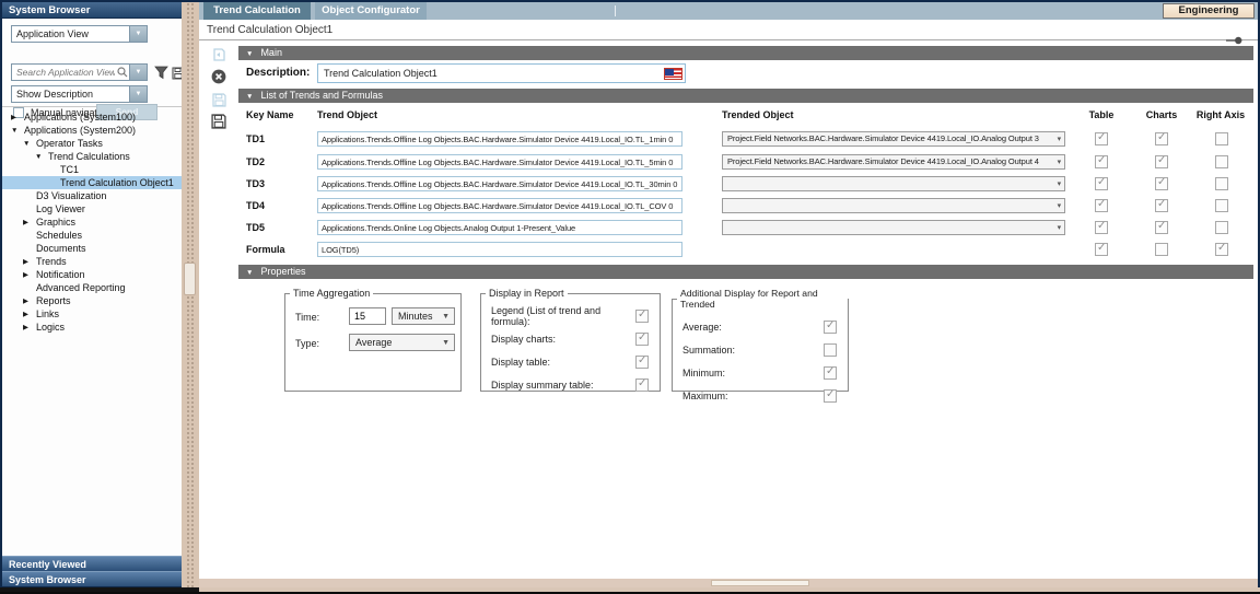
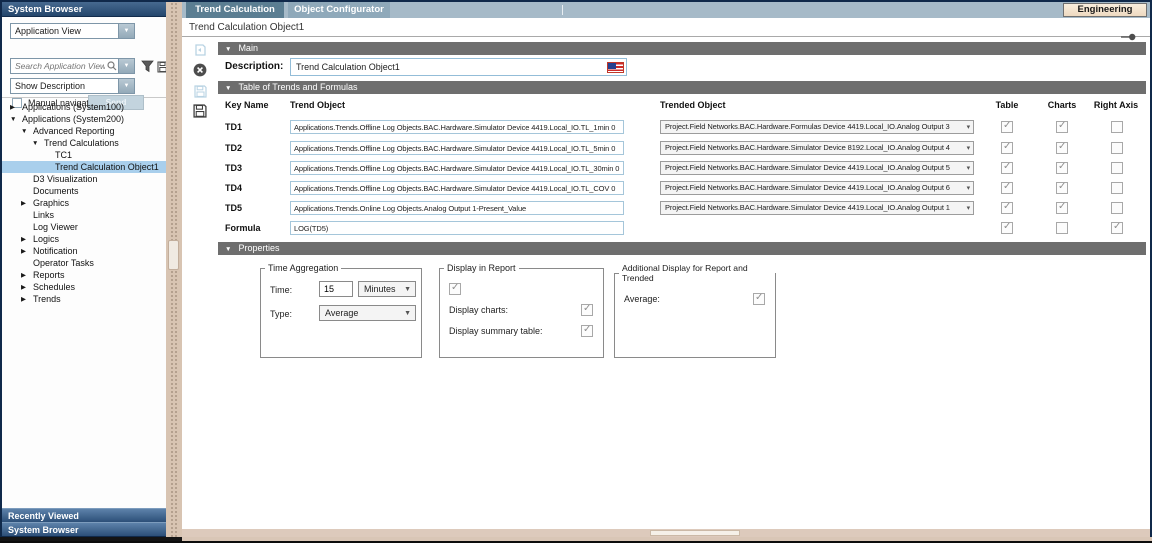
  System Browser
  Application View
  Search Application View
  Show Description
  Manual naviga
  Send
  Applications (System100)
  Applications (System200)
- Operator Tasks
+ Advanced Reporting
  Trend Calculations
  TC1
  Trend Calculation Object1
  D3 Visualization
- Log Viewer
+ Documents
  Graphics
- Schedules
+ Links
- Documents
+ Log Viewer
- Trends
+ Logics
  Notification
- Advanced Reporting
+ Operator Tasks
  Reports
- Links
+ Schedules
- Logics
+ Trends
  Recently Viewed
  System Browser
  Trend Calculation
  Object Configurator
  Engineering
  Trend Calculation Object1
  Main
  Description:
  Trend Calculation Object1
- List of Trends and Formulas
+ Table of Trends and Formulas
  Key Name
  Trend Object
  Trended Object
  Table
  Charts
  Right Axis
  TD1
  Applications.Trends.Offline Log Objects.BAC.Hardware.Simulator Device 4419.Local_IO.TL_1min 0
- Project.Field Networks.BAC.Hardware.Simulator Device 4419.Local_IO.Analog Output 3
+ Project.Field Networks.BAC.Hardware.Formulas Device 4419.Local_IO.Analog Output 3
  TD2
  Applications.Trends.Offline Log Objects.BAC.Hardware.Simulator Device 4419.Local_IO.TL_5min 0
- Project.Field Networks.BAC.Hardware.Simulator Device 4419.Local_IO.Analog Output 4
+ Project.Field Networks.BAC.Hardware.Simulator Device 8192.Local_IO.Analog Output 4
  TD3
  Applications.Trends.Offline Log Objects.BAC.Hardware.Simulator Device 4419.Local_IO.TL_30min 0
+ Project.Field Networks.BAC.Hardware.Simulator Device 4419.Local_IO.Analog Output 5
  TD4
  Applications.Trends.Offline Log Objects.BAC.Hardware.Simulator Device 4419.Local_IO.TL_COV 0
+ Project.Field Networks.BAC.Hardware.Simulator Device 4419.Local_IO.Analog Output 6
  TD5
  Applications.Trends.Online Log Objects.Analog Output 1-Present_Value
+ Project.Field Networks.BAC.Hardware.Simulator Device 4419.Local_IO.Analog Output 1
  Formula
  LOG(TD5)
  Properties
  Time Aggregation
  Time:
  15
  Minutes
  Type:
  Average
  Display in Report
- Legend (List of trend and formula):
  Display charts:
- Display table:
  Display summary table:
  Additional Display for Report and Trended
  Average:
- Summation:
- Minimum:
- Maximum:
